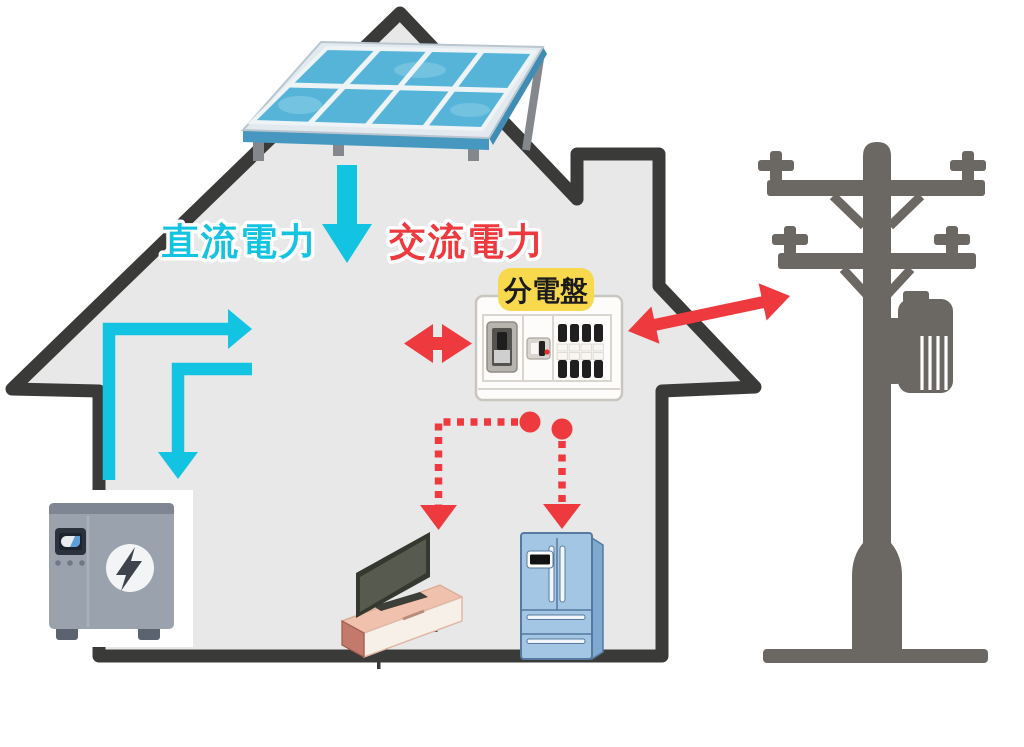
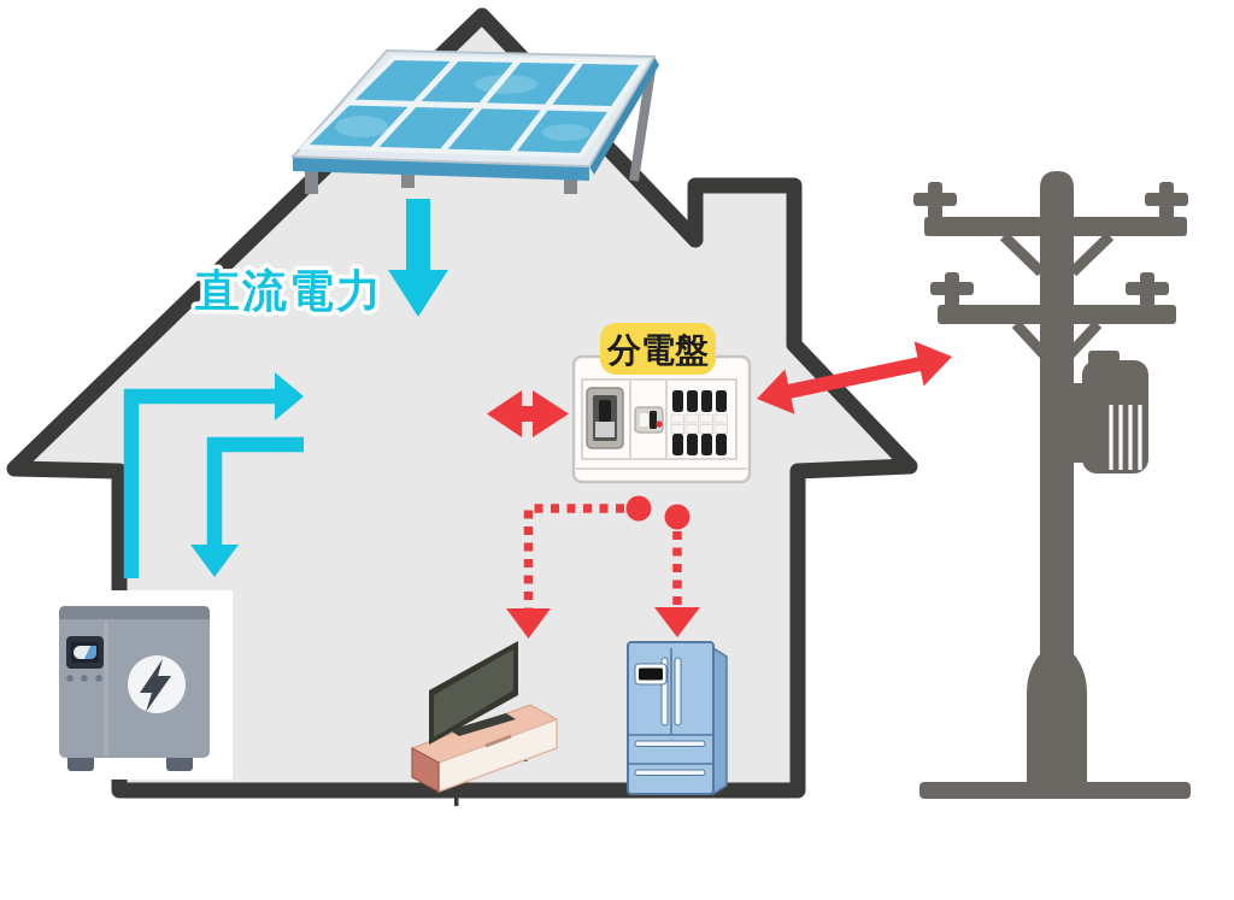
  分電盤
  直流電力
- 交流電力
